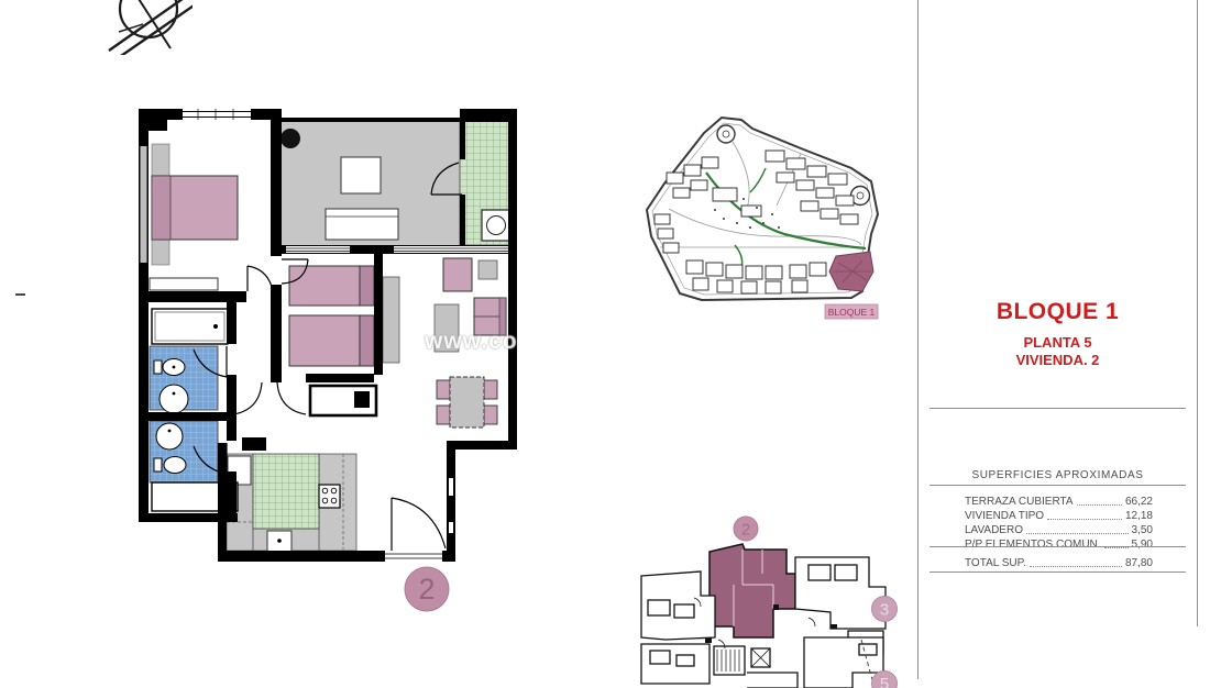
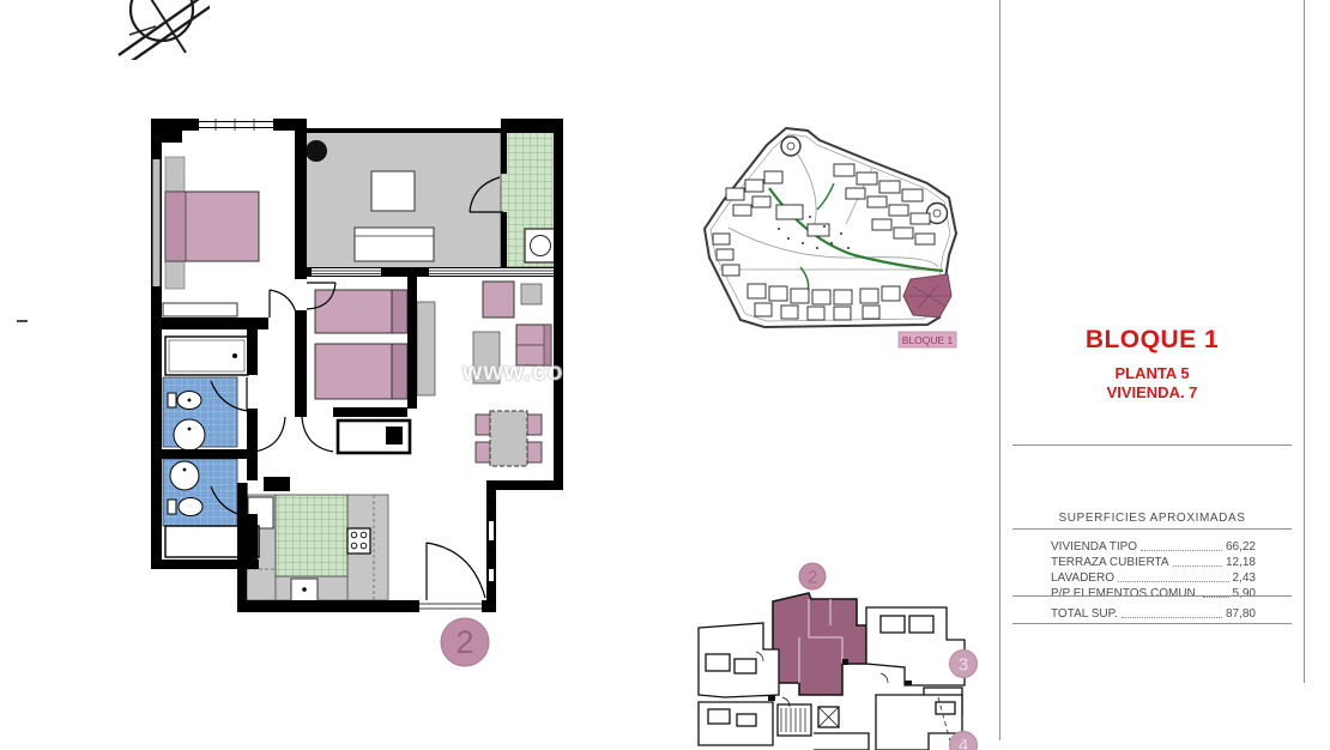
  2
  www.co
  BLOQUE 1
  2
  3
- 5
+ 4
  BLOQUE 1
  PLANTA 5
- VIVIENDA. 2
+ VIVIENDA. 7
  SUPERFICIES APROXIMADAS
- TERRAZA CUBIERTA
+ VIVIENDA TIPO
  66,22
- VIVIENDA TIPO
+ TERRAZA CUBIERTA
  12,18
  LAVADERO
- 3,50
+ 2,43
  P/P ELEMENTOS COMUN.
  5,90
  TOTAL SUP.
  87,80
